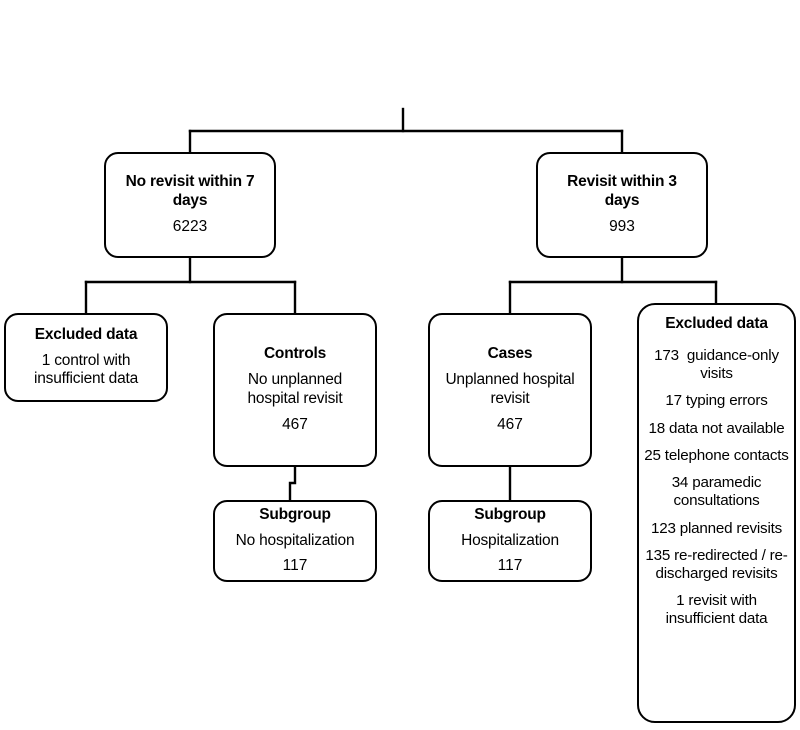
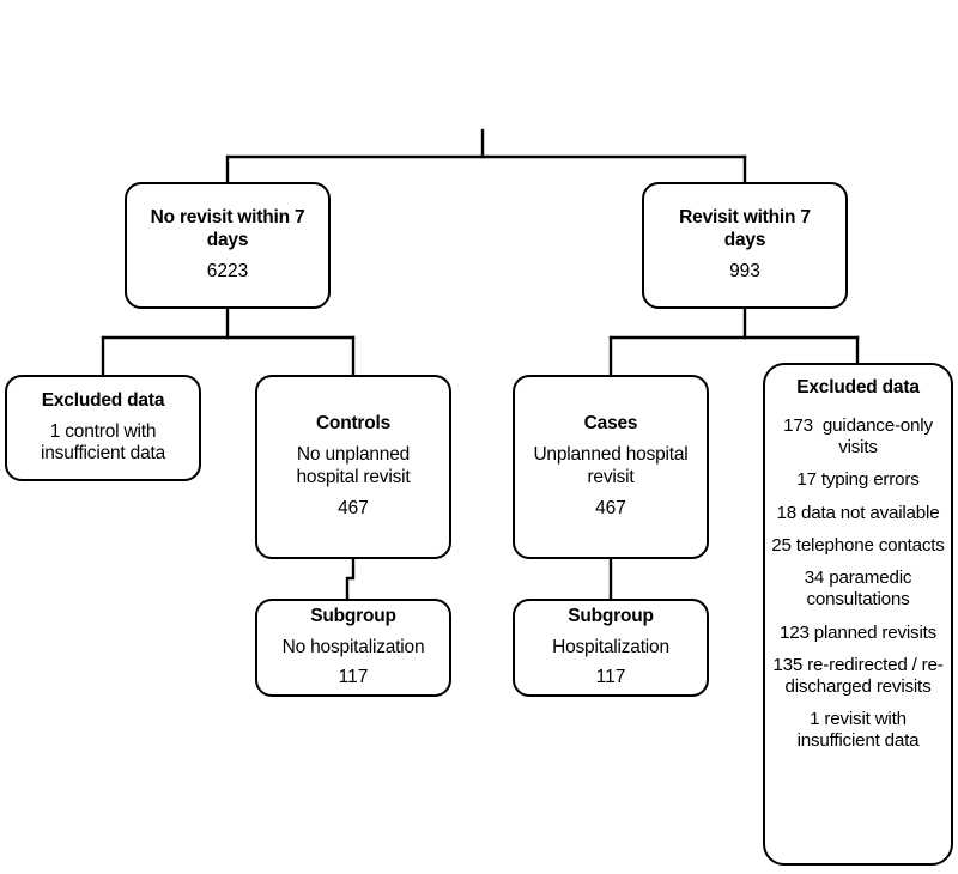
  No revisit within 7
  days
  6223
- Revisit within 3
+ Revisit within 7
  days
  993
  Excluded data
  1 control with
  insufficient data
  Controls
  No unplanned
  hospital revisit
  467
  Cases
  Unplanned hospital
  revisit
  467
  Subgroup
  No hospitalization
  117
  Subgroup
  Hospitalization
  117
  Excluded data
  173 guidance-only visits
  17 typing errors
  18 data not available
  25 telephone contacts
  34 paramedic consultations
  123 planned revisits
  135 re-redirected / re-discharged revisits
  1 revisit with insufficient data
